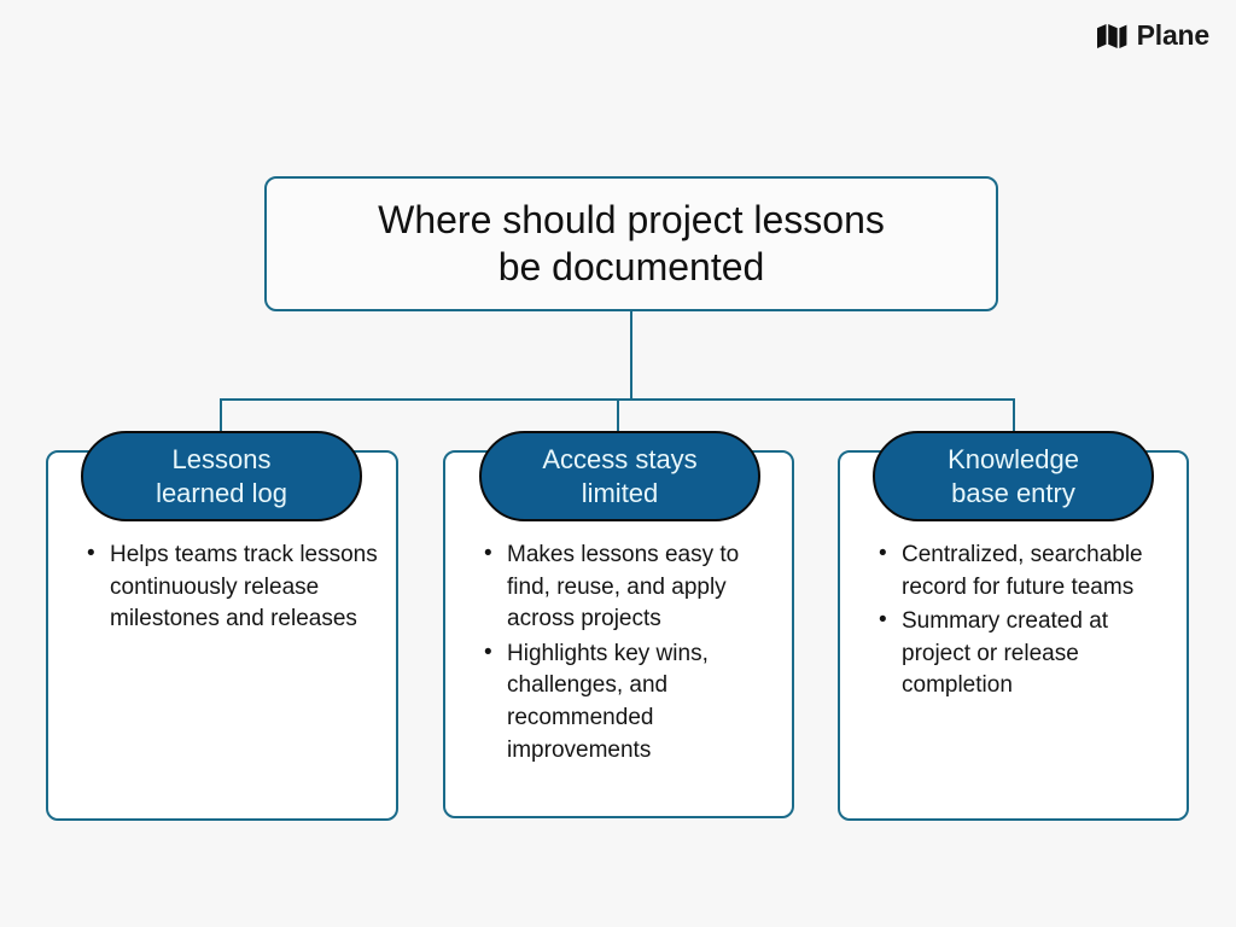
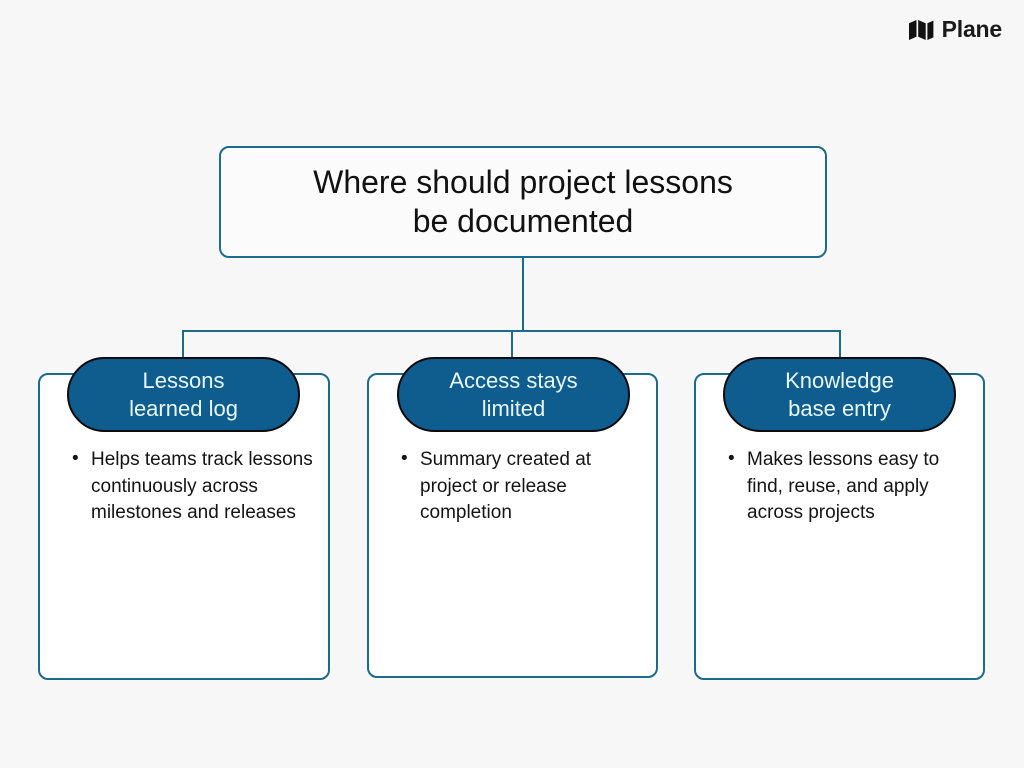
  Plane
  Where should project lessons
  be documented
- Helps teams track lessons continuously release milestones and releases
+ Helps teams track lessons continuously across milestones and releases
- Makes lessons easy to find, reuse, and apply across projects
+ Summary created at project or release completion
- Highlights key wins, challenges, and recommended improvements
- Centralized, searchable record for future teams
- Summary created at project or release completion
+ Makes lessons easy to find, reuse, and apply across projects
  Lessons
  learned log
  Access stays
  limited
  Knowledge
  base entry
